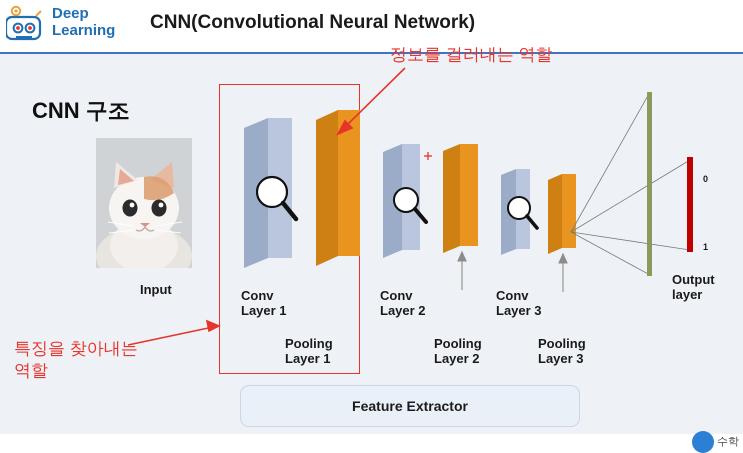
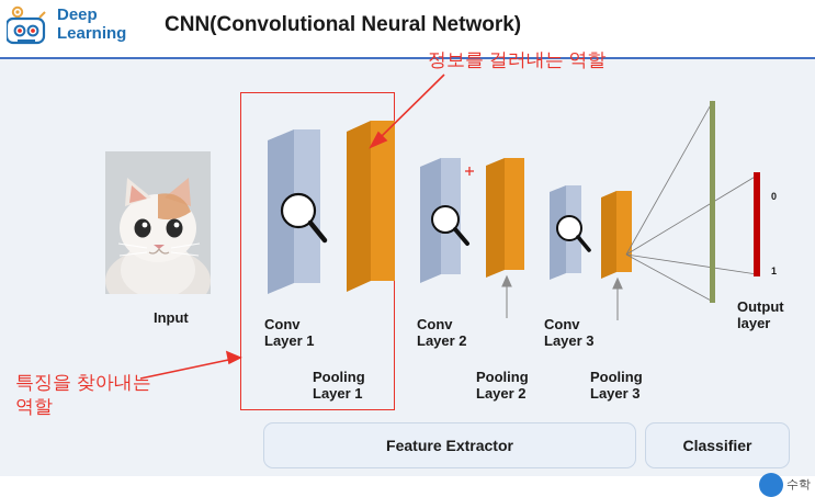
  Deep
  Learning
  CNN(Convolutional Neural Network)
- CNN 구조
  정보를 걸러내는 역할
  특징을 찾아내는
  역할
  Input
  Conv
  Layer 1
  Pooling
  Layer 1
  Conv
  Layer 2
  Pooling
  Layer 2
  Conv
  Layer 3
  Pooling
  Layer 3
  Output
  layer
  0
  1
  Feature Extractor
+ Classifier
  수학
